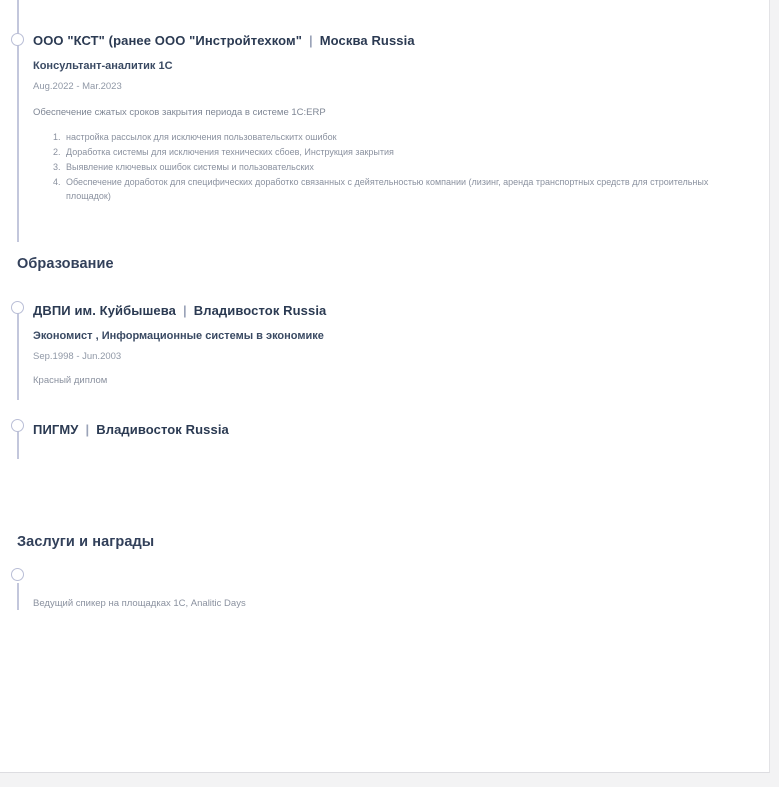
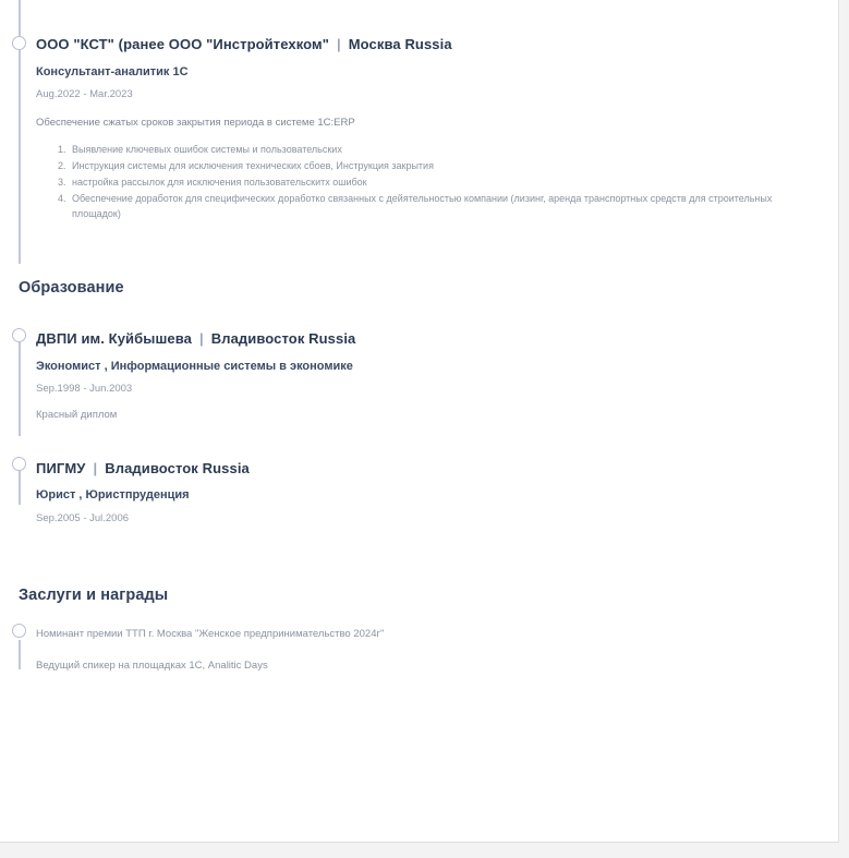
  ООО "КСТ" (ранее ООО "Инстройтехком" | Москва Russia
  Консультант-аналитик 1С
  Aug.2022 - Mar.2023
  Обеспечение сжатых сроков закрытия периода в системе 1С:ERP
- настройка рассылок для исключения пользовательскитх ошибок
+ Выявление ключевых ошибок системы и пользовательских
- Доработка системы для исключения технических сбоев, Инструкция закрытия
+ Инструкция системы для исключения технических сбоев, Инструкция закрытия
- Выявление ключевых ошибок системы и пользовательских
+ настройка рассылок для исключения пользовательскитх ошибок
  Обеспечение доработок для специфических доработко связанных с дейятельностью компании (лизинг, аренда транспортных средств для строительных площадок)
  Образование
  ДВПИ им. Куйбышева | Владивосток Russia
  Экономист , Информационные системы в экономике
  Sep.1998 - Jun.2003
  Красный диплом
  ПИГМУ | Владивосток Russia
+ Юрист , Юристпруденция
+ Sep.2005 - Jul.2006
  Заслуги и награды
+ Номинант премии ТТП г. Москва "Женское предпринимательство 2024г"
  Ведущий спикер на площадках 1С, Analitic Days
